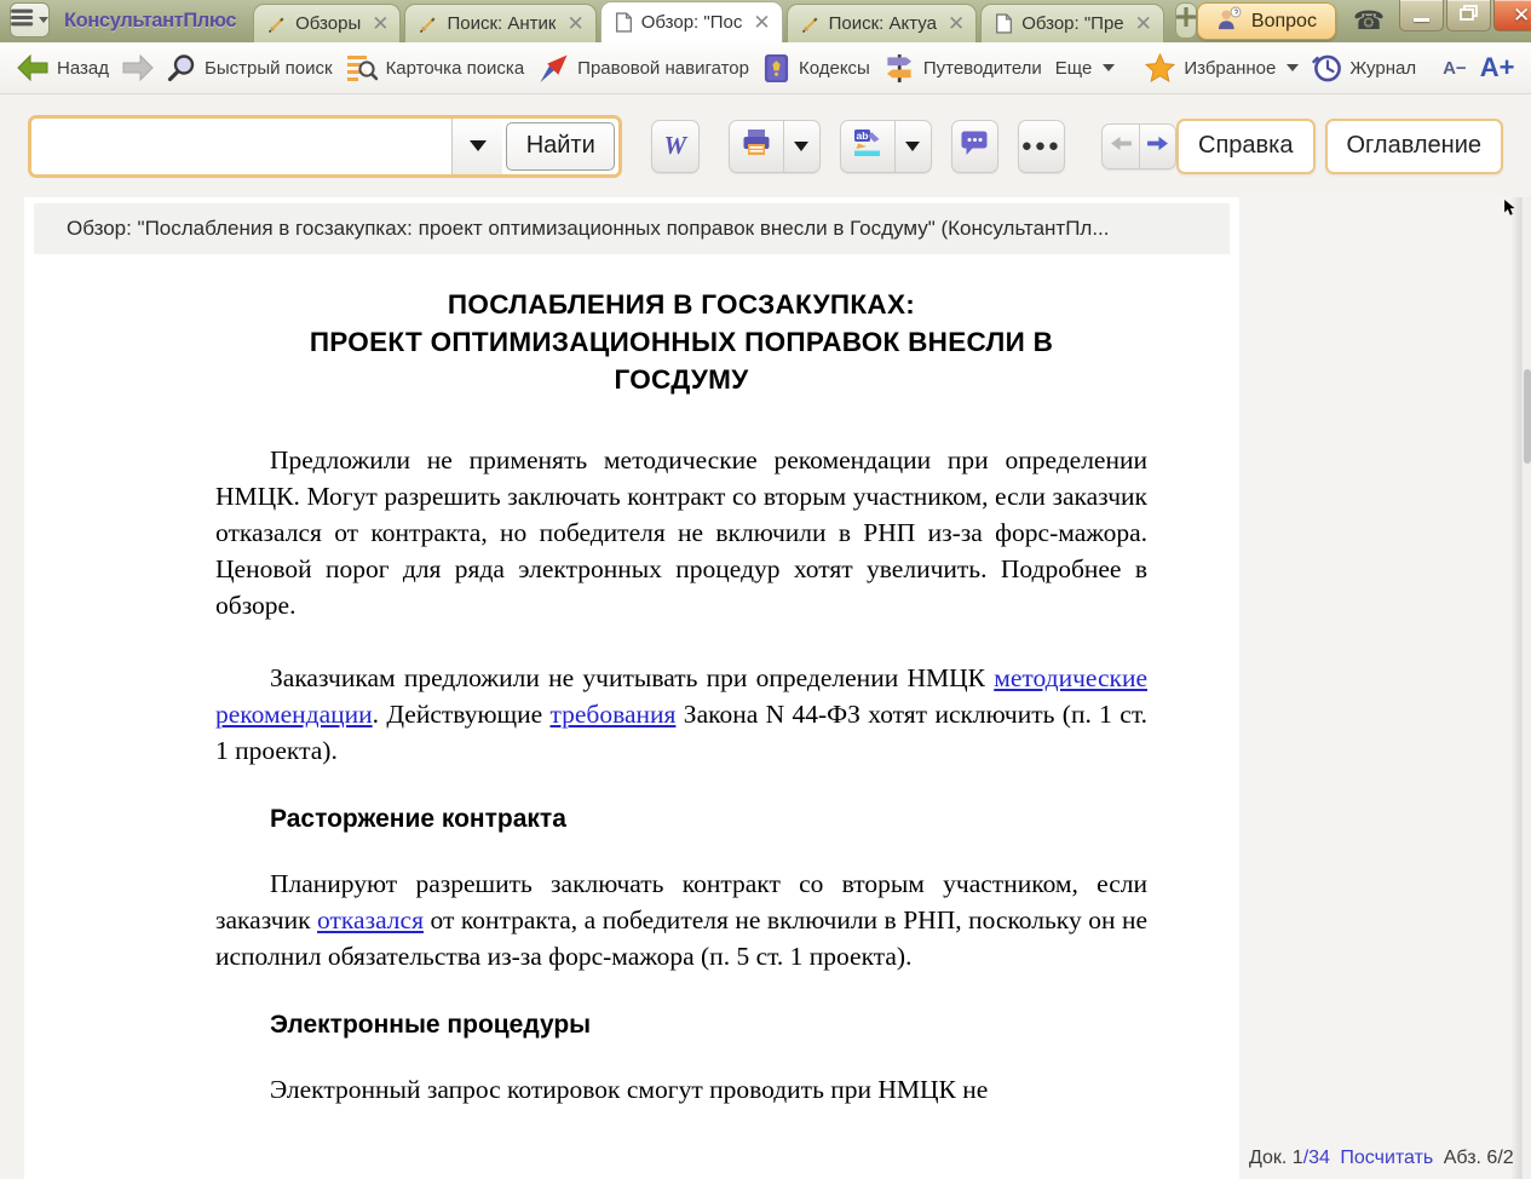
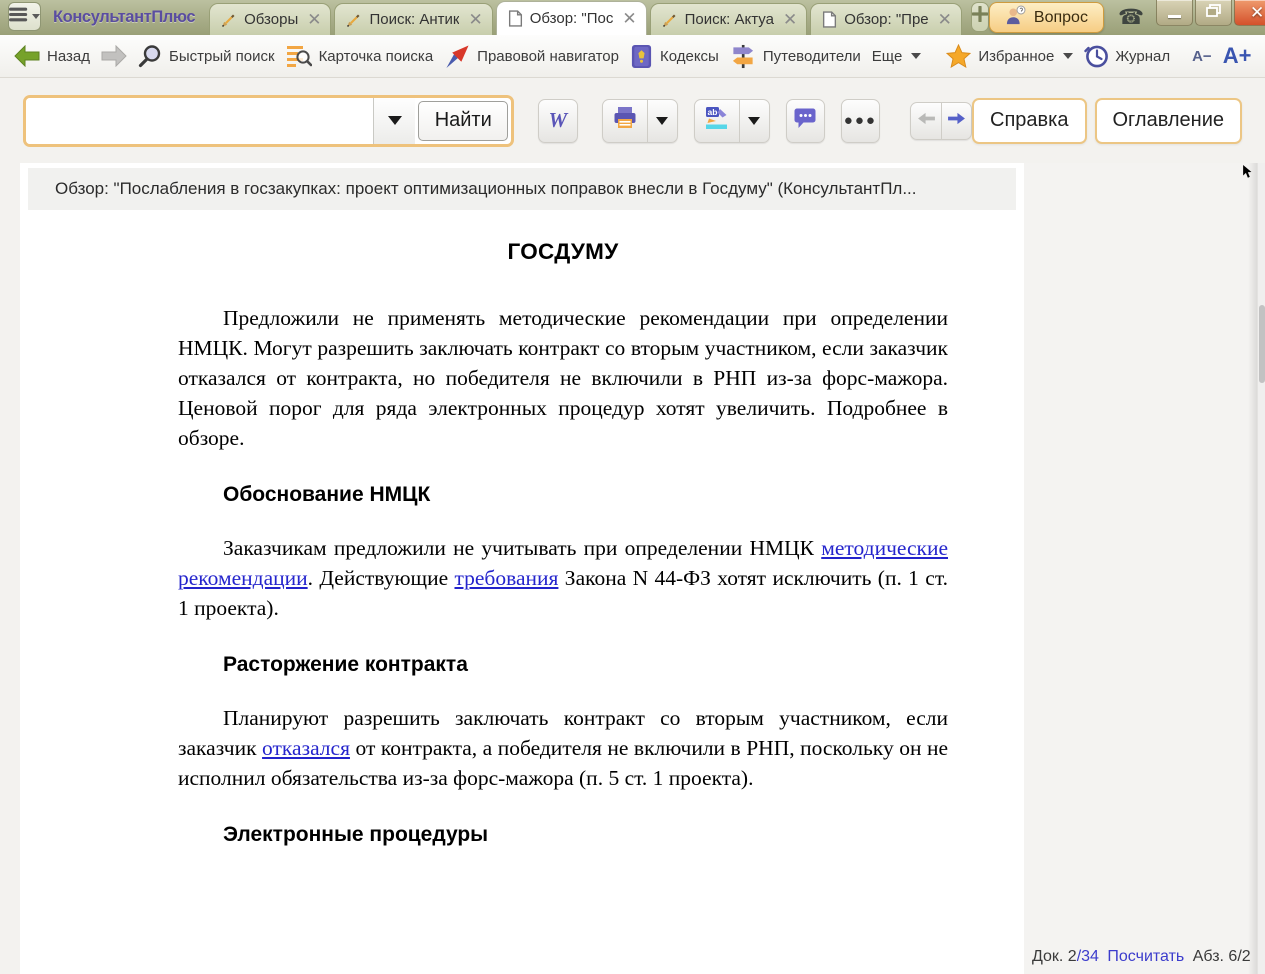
  КонсультантПлюс
  Обзоры
  ✕
  Поиск: Антик
  ✕
  Обзор: "Пос
  ✕
  Поиск: Актуа
  ✕
  Обзор: "Пре
  ✕
  Вопрос
  ☎
  ✕
  Назад
  Быстрый поиск
  Карточка поиска
  Правовой навигатор
  Кодексы
  Путеводители
  Еще
  Избранное
  Журнал
  А−
  А+
  Найти
  W
  ab
  ●●●
  Справка
  Оглавление
  Обзор: "Послабления в госзакупках: проект оптимизационных поправок внесли в Госдуму" (КонсультантПл...
- ПОСЛАБЛЕНИЯ В ГОСЗАКУПКАХ:
- ПРОЕКТ ОПТИМИЗАЦИОННЫХ ПОПРАВОК ВНЕСЛИ В
  ГОСДУМУ
  Предложили не применять методические рекомендации при определении НМЦК. Могут разрешить заключать контракт со вторым участником, если заказчик отказался от контракта, но победителя не включили в РНП из-за форс-мажора. Ценовой порог для ряда электронных процедур хотят увеличить. Подробнее в обзоре.
+ Обоснование НМЦК
  Заказчикам предложили не учитывать при определении НМЦК методические рекомендации. Действующие требования Закона N 44-ФЗ хотят исключить (п. 1 ст. 1 проекта).
  Расторжение контракта
  Планируют разрешить заключать контракт со вторым участником, если заказчик отказался от контракта, а победителя не включили в РНП, поскольку он не исполнил обязательства из-за форс-мажора (п. 5 ст. 1 проекта).
  Электронные процедуры
- Электронный запрос котировок смогут проводить при НМЦК не
- Док. 1/34 Посчитать Абз. 6/2
+ Док. 2/34 Посчитать Абз. 6/2
